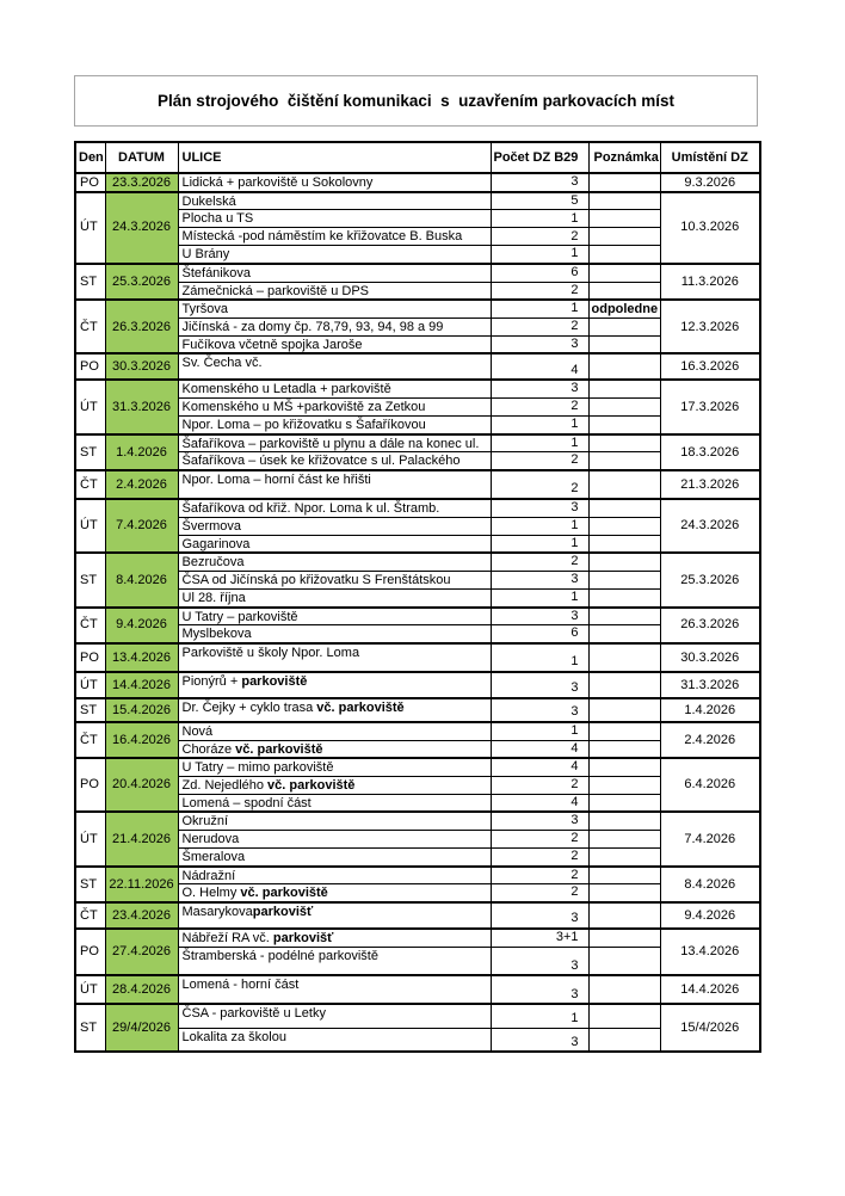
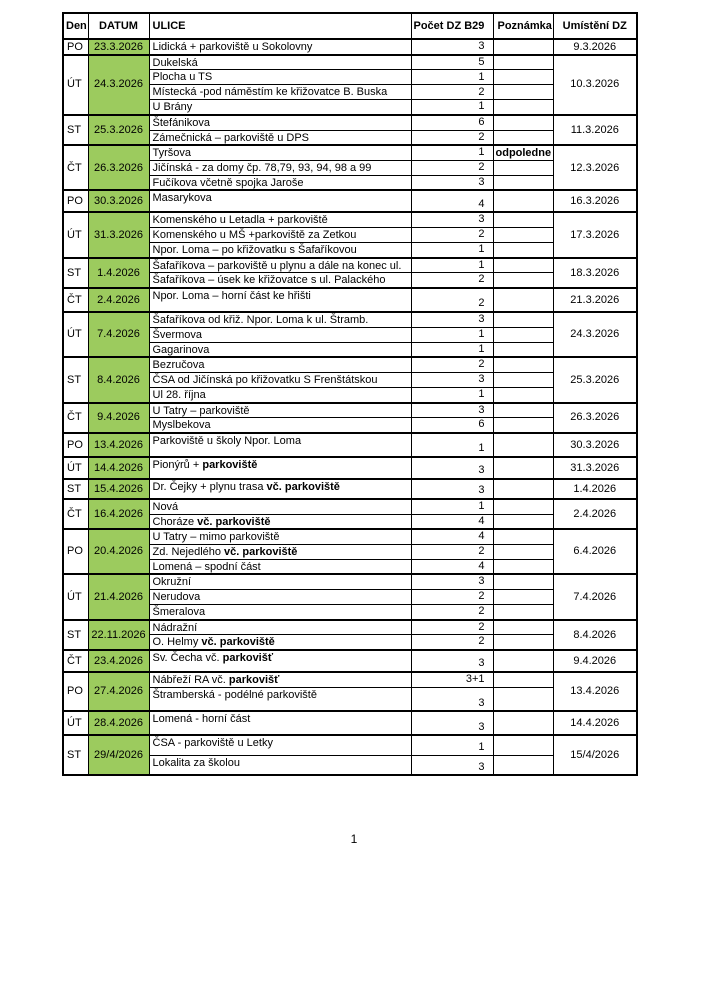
- Plán strojového čištění komunikaci s uzavřením parkovacích míst
  Den	DATUM	ULICE	Počet DZ B29	Poznámka	Umístění DZ
  PO	23.3.2026	Lidická + parkoviště u Sokolovny	3		9.3.2026
  ÚT	24.3.2026	Dukelská	5		10.3.2026
  Plocha u TS	1
  Místecká -pod náměstím ke křižovatce B. Buska	2
  U Brány	1
  ST	25.3.2026	Štefánikova	6		11.3.2026
  Zámečnická – parkoviště u DPS	2
  ČT	26.3.2026	Tyršova	1	odpoledne	12.3.2026
  Jičínská - za domy čp. 78,79, 93, 94, 98 a 99	2
  Fučíkova včetně spojka Jaroše	3
- PO	30.3.2026	Sv. Čecha vč.	4		16.3.2026
+ PO	30.3.2026	Masarykova	4		16.3.2026
  ÚT	31.3.2026	Komenského u Letadla + parkoviště	3		17.3.2026
  Komenského u MŠ +parkoviště za Zetkou	2
  Npor. Loma – po křižovatku s Šafaříkovou	1
  ST	1.4.2026	Šafaříkova – parkoviště u plynu a dále na konec ul.	1		18.3.2026
  Šafaříkova – úsek ke křižovatce s ul. Palackého	2
  ČT	2.4.2026	Npor. Loma – horní část ke hřišti	2		21.3.2026
  ÚT	7.4.2026	Šafaříkova od křiž. Npor. Loma k ul. Štramb.	3		24.3.2026
  Švermova	1
  Gagarinova	1
  ST	8.4.2026	Bezručova	2		25.3.2026
  ČSA od Jičínská po křižovatku S Frenštátskou	3
  Ul 28. října	1
  ČT	9.4.2026	U Tatry – parkoviště	3		26.3.2026
  Myslbekova	6
  PO	13.4.2026	Parkoviště u školy Npor. Loma	1		30.3.2026
  ÚT	14.4.2026	Pionýrů + parkoviště	3		31.3.2026
- ST	15.4.2026	Dr. Čejky + cyklo trasa vč. parkoviště	3		1.4.2026
+ ST	15.4.2026	Dr. Čejky + plynu trasa vč. parkoviště	3		1.4.2026
  ČT	16.4.2026	Nová	1		2.4.2026
  Choráze vč. parkoviště	4
  PO	20.4.2026	U Tatry – mimo parkoviště	4		6.4.2026
  Zd. Nejedlého vč. parkoviště	2
  Lomená – spodní část	4
  ÚT	21.4.2026	Okružní	3		7.4.2026
  Nerudova	2
  Šmeralova	2
  ST	22.11.2026	Nádražní	2		8.4.2026
  O. Helmy vč. parkoviště	2
- ČT	23.4.2026	Masarykovaparkovišť	3		9.4.2026
+ ČT	23.4.2026	Sv. Čecha vč. parkovišť	3		9.4.2026
  PO	27.4.2026	Nábřeží RA vč. parkovišť	3+1		13.4.2026
  Štramberská - podélné parkoviště	3
  ÚT	28.4.2026	Lomená - horní část	3		14.4.2026
  ST	29/4/2026	ČSA - parkoviště u Letky	1		15/4/2026
  Lokalita za školou	3
+ 1
